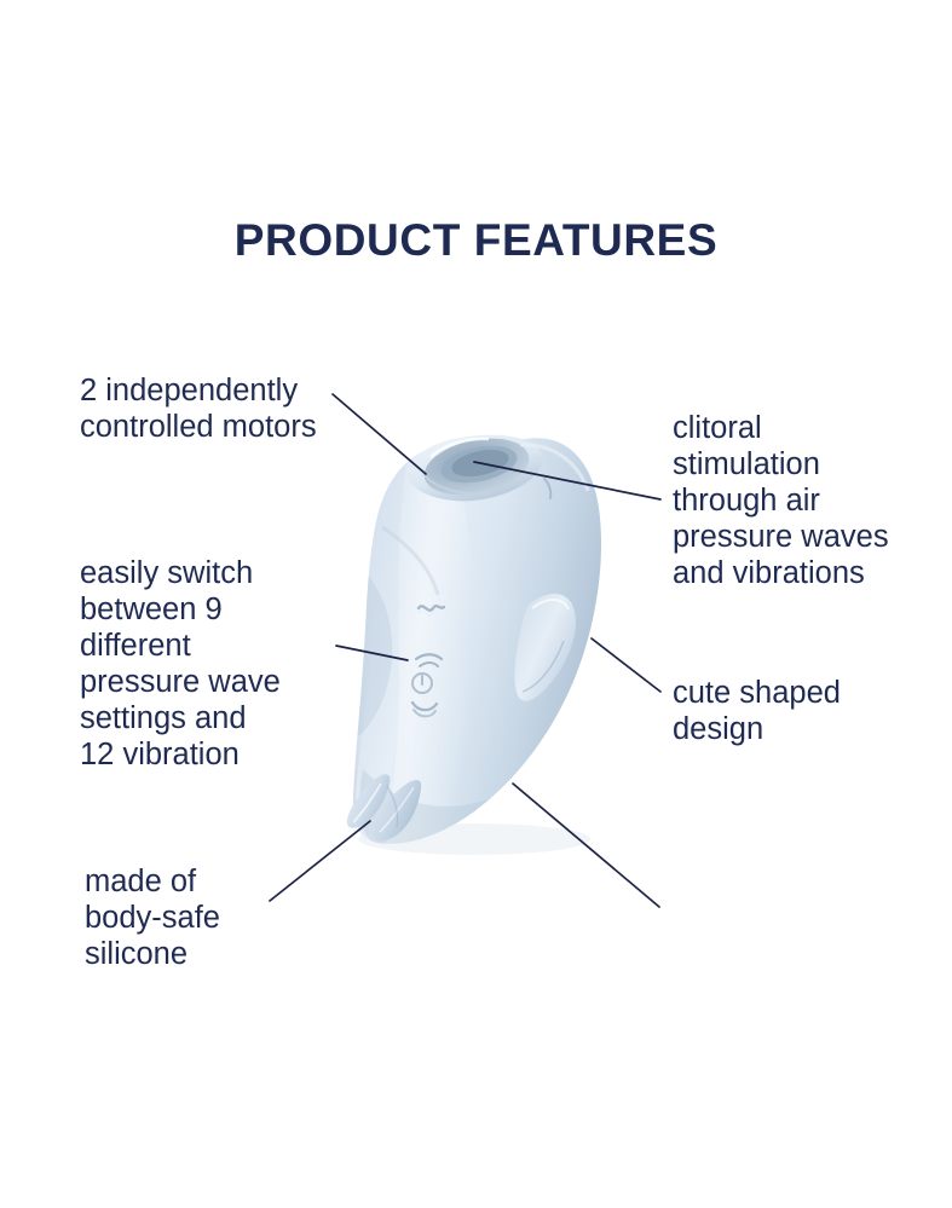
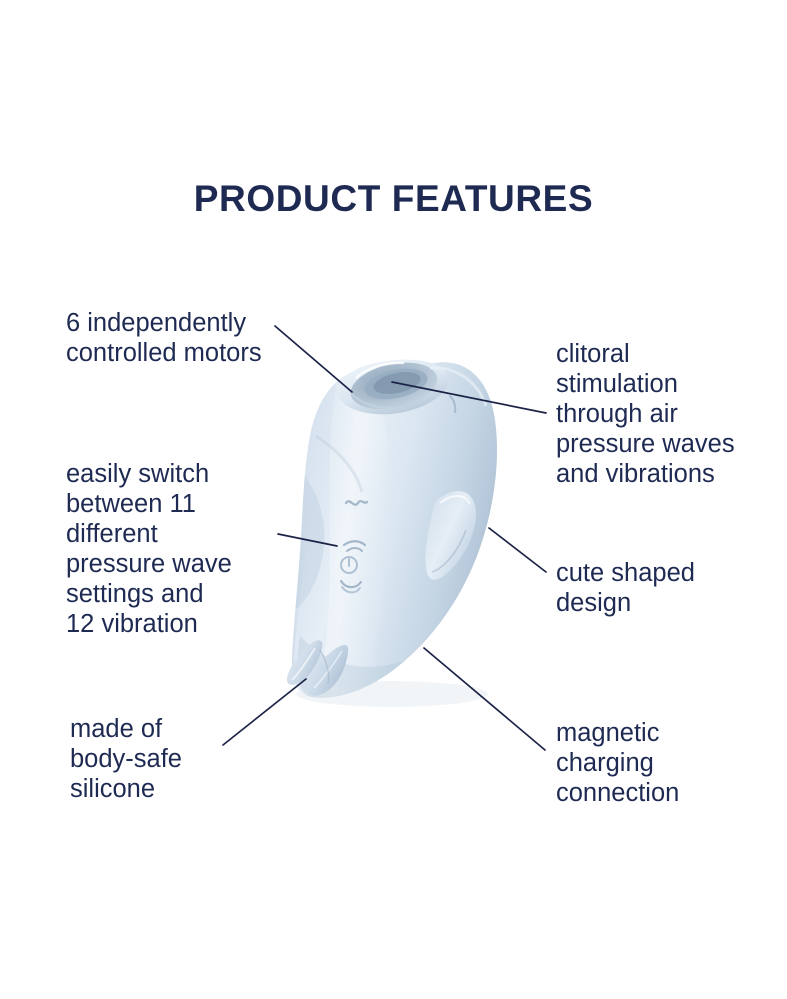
  PRODUCT FEATURES
- 2 independently
+ 6 independently
  controlled motors
  easily switch
- between 9
+ between 11
  different
  pressure wave
  settings and
  12 vibration
  made of
  body-safe
  silicone
  clitoral
  stimulation
  through air
  pressure waves
  and vibrations
  cute shaped
  design
+ magnetic
+ charging
+ connection
